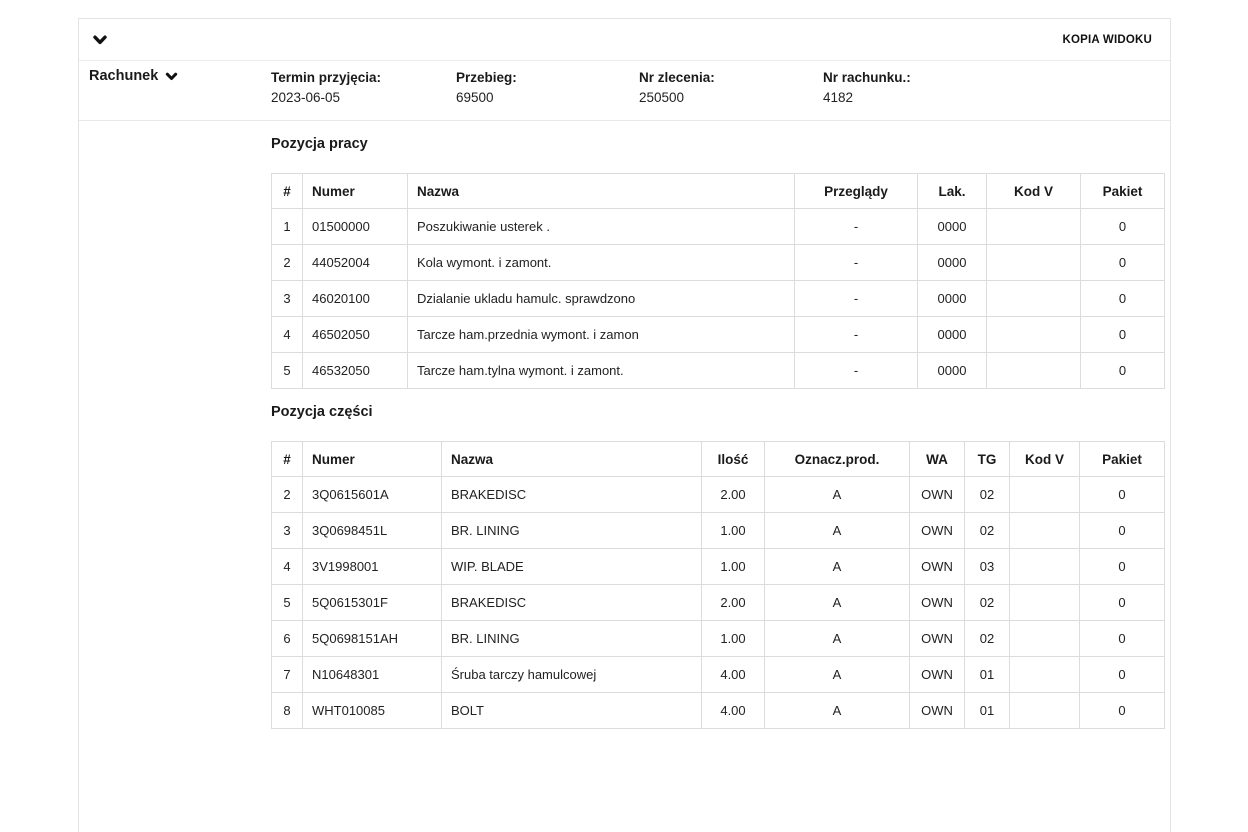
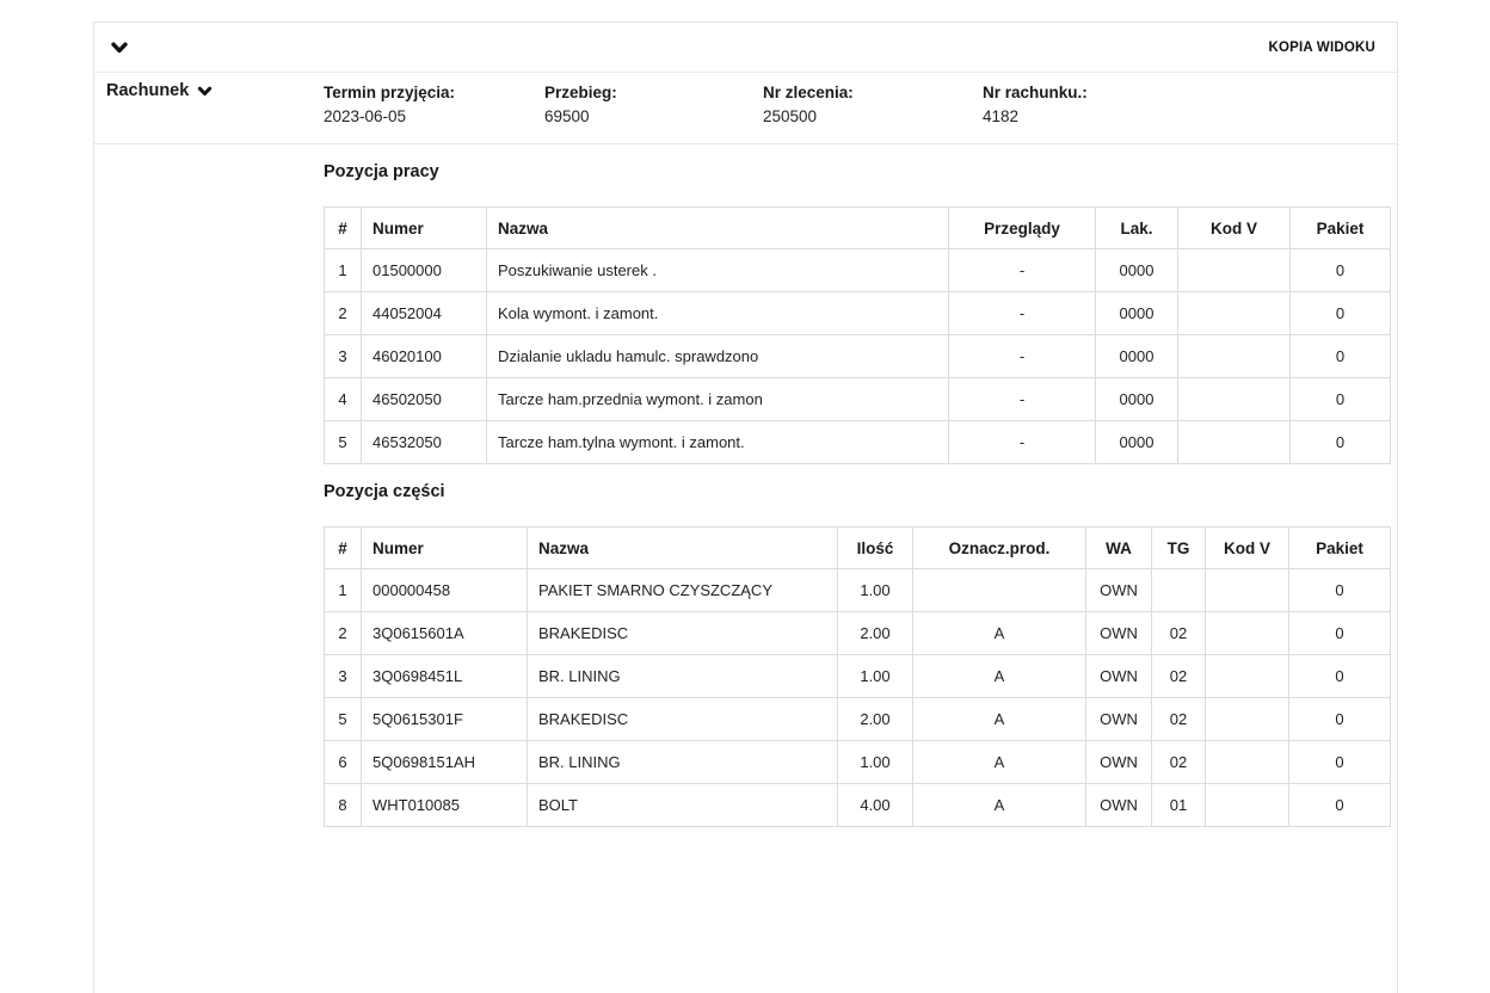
  KOPIA WIDOKU
  Rachunek
  Termin przyjęcia:
  2023-06-05
  Przebieg:
  69500
  Nr zlecenia:
  250500
  Nr rachunku.:
  4182
  Pozycja pracy
  #	Numer	Nazwa	Przeglądy	Lak.	Kod V	Pakiet
  1	01500000	Poszukiwanie usterek .	-	0000		0
  2	44052004	Kola wymont. i zamont.	-	0000		0
  3	46020100	Dzialanie ukladu hamulc. sprawdzono	-	0000		0
  4	46502050	Tarcze ham.przednia wymont. i zamon	-	0000		0
  5	46532050	Tarcze ham.tylna wymont. i zamont.	-	0000		0
  Pozycja części
  #	Numer	Nazwa	Ilość	Oznacz.prod.	WA	TG	Kod V	Pakiet
+ 1	000000458	PAKIET SMARNO CZYSZCZĄCY	1.00		OWN			0
  2	3Q0615601A	BRAKEDISC	2.00	A	OWN	02		0
  3	3Q0698451L	BR. LINING	1.00	A	OWN	02		0
- 4	3V1998001	WIP. BLADE	1.00	A	OWN	03		0
  5	5Q0615301F	BRAKEDISC	2.00	A	OWN	02		0
  6	5Q0698151AH	BR. LINING	1.00	A	OWN	02		0
- 7	N10648301	Śruba tarczy hamulcowej	4.00	A	OWN	01		0
  8	WHT010085	BOLT	4.00	A	OWN	01		0
